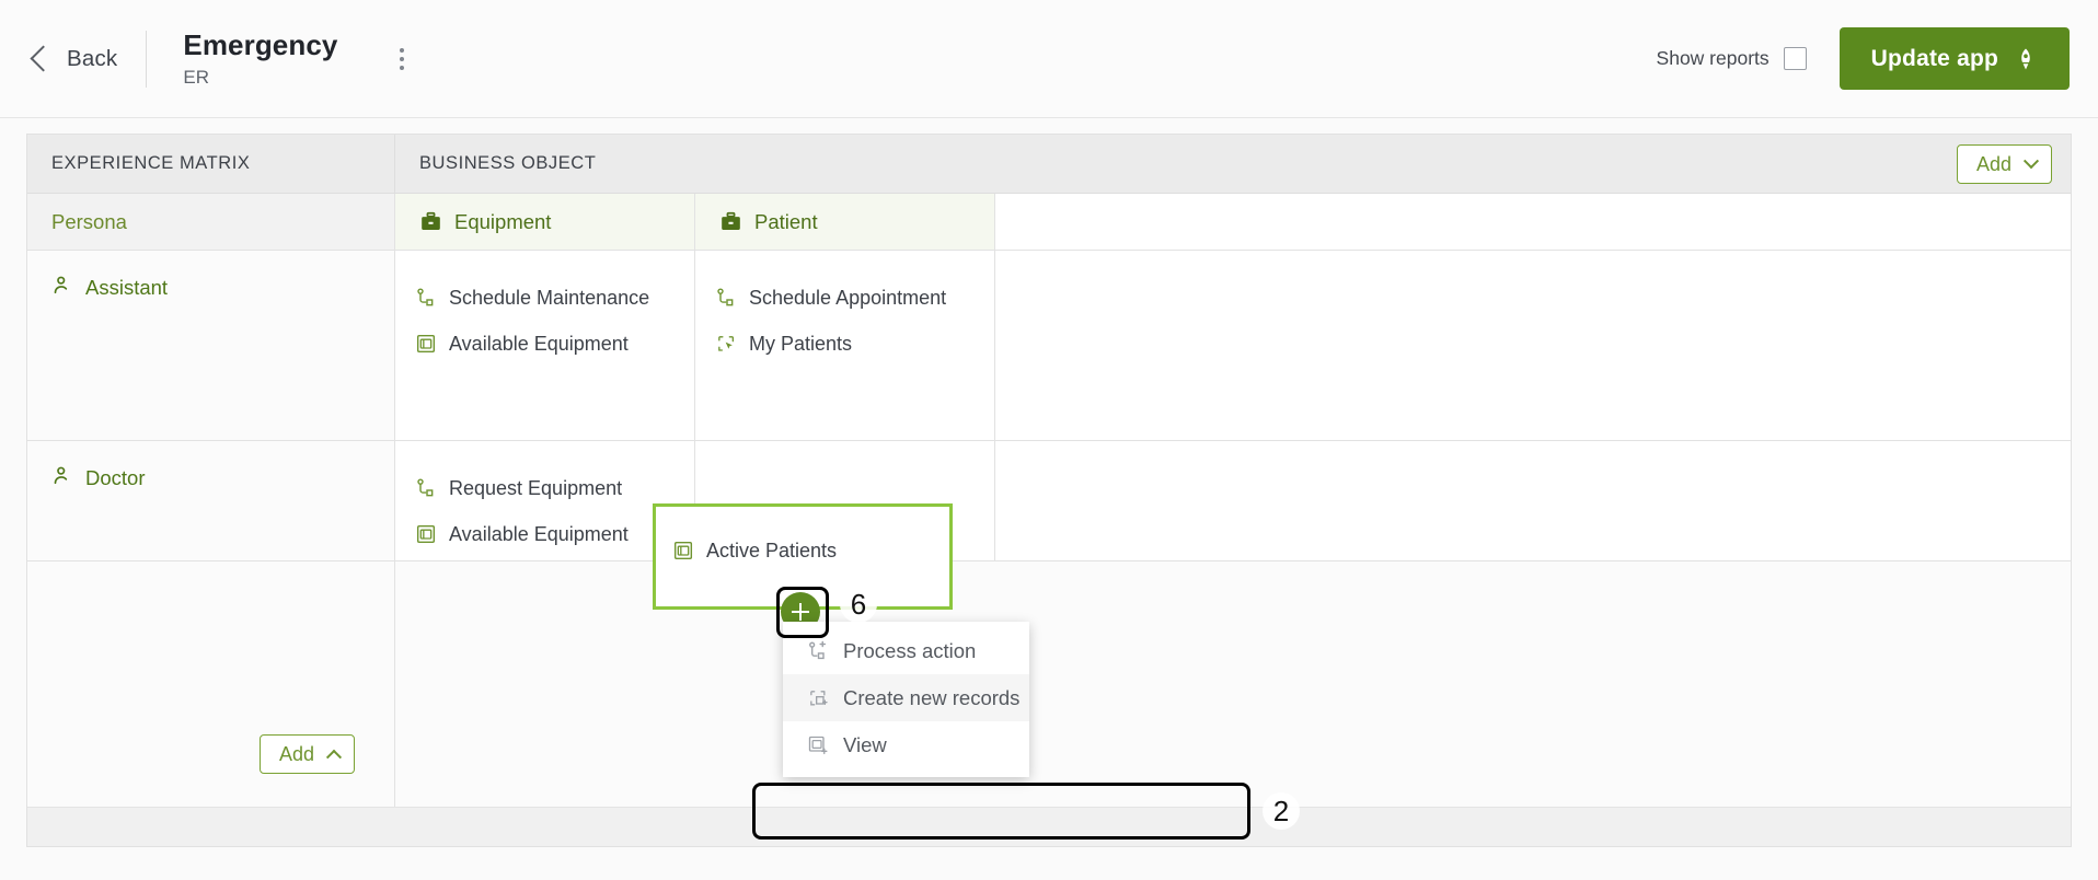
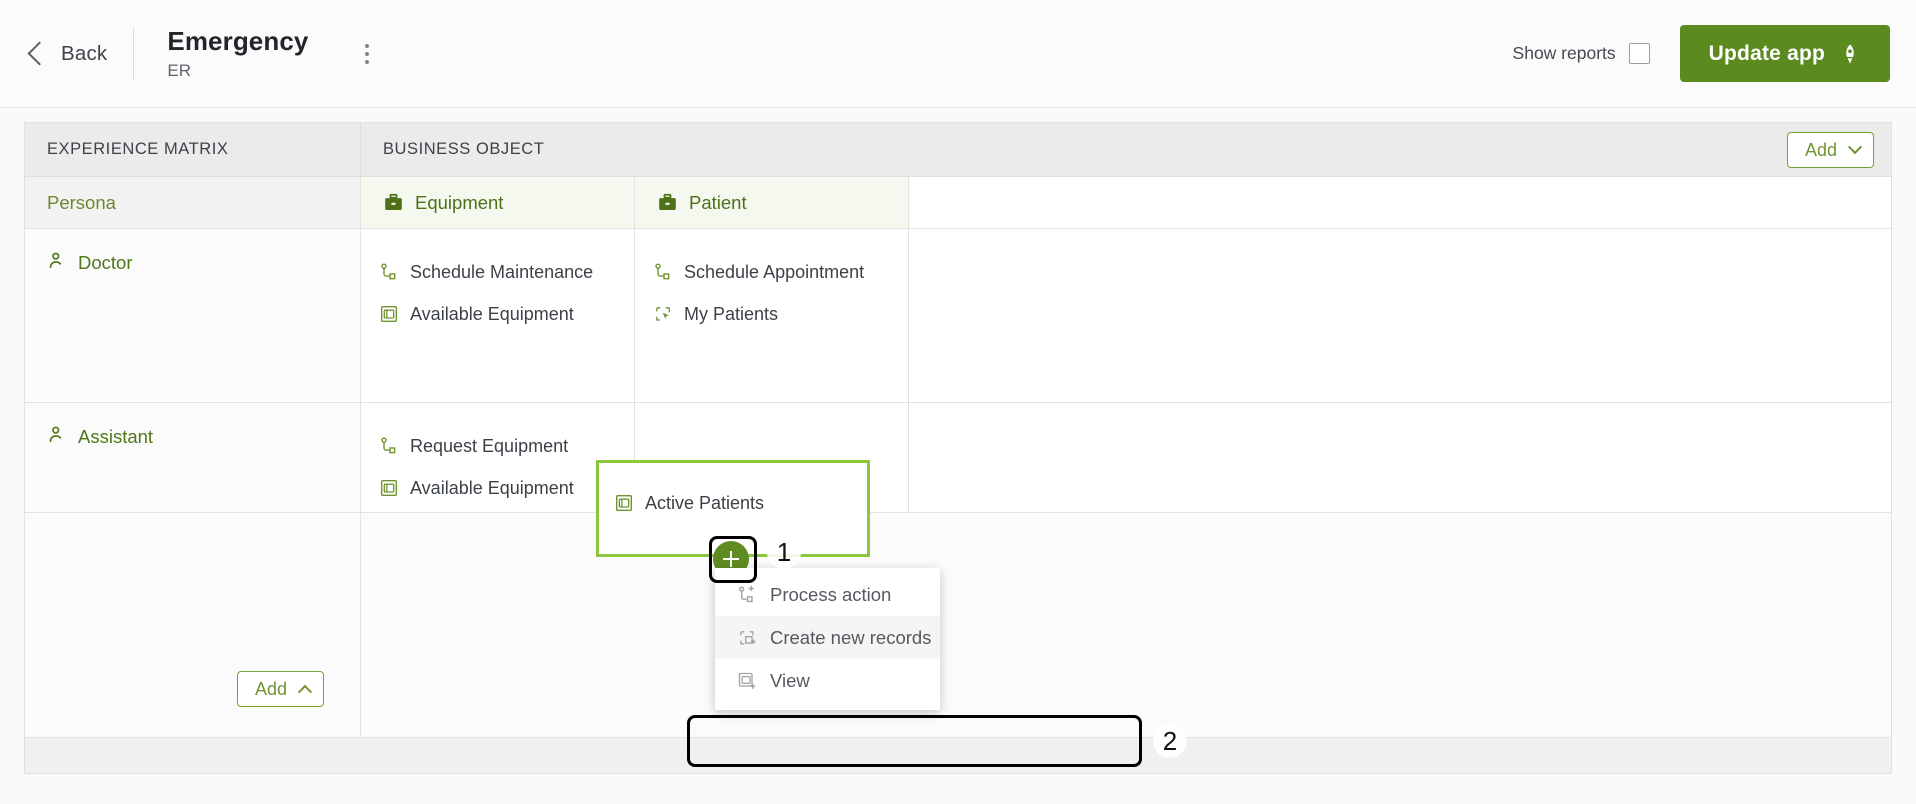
  Back
  Emergency
  ER
  Show reports
  Update app
  EXPERIENCE MATRIX
  BUSINESS OBJECT
  Add
  Persona
  Equipment
  Patient
- Assistant
+ Doctor
  Schedule Maintenance
  Available Equipment
  Schedule Appointment
  My Patients
- Doctor
+ Assistant
  Request Equipment
  Available Equipment
  Add
  Active Patients
  Process action
  Create new records
  View
- 6
+ 1
  2
